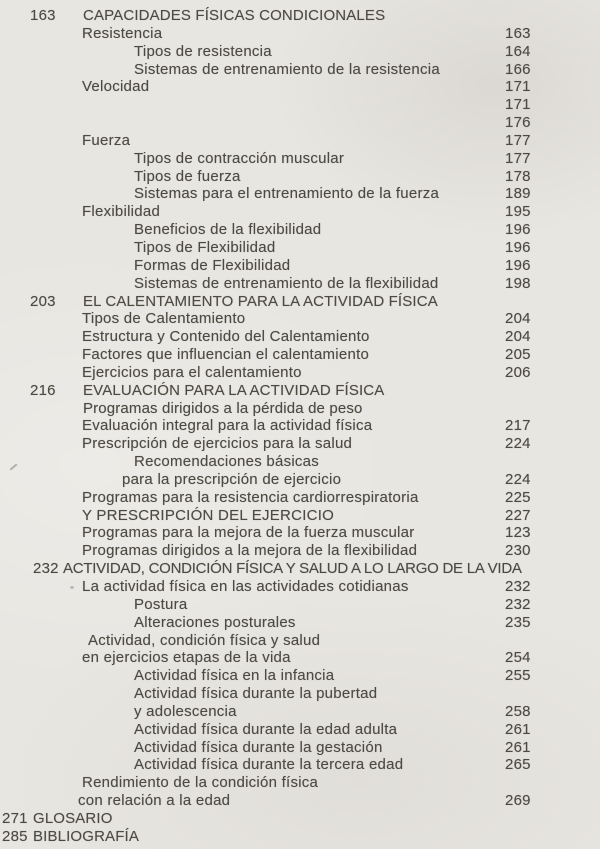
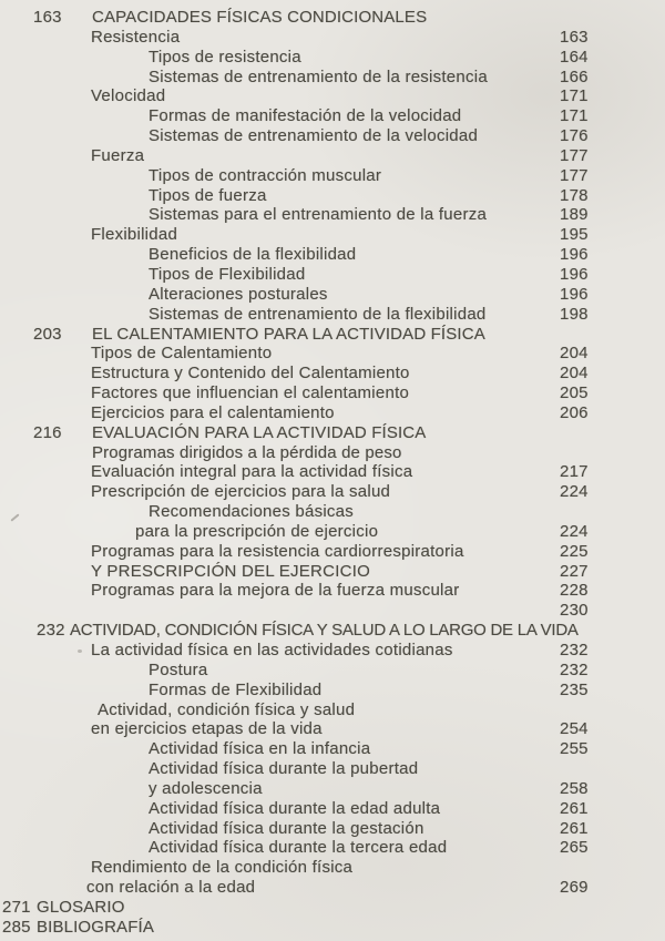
  163
  CAPACIDADES FÍSICAS CONDICIONALES
  Resistencia
  163
  Tipos de resistencia
  164
  Sistemas de entrenamiento de la resistencia
  166
  Velocidad
  171
+ Formas de manifestación de la velocidad
  171
+ Sistemas de entrenamiento de la velocidad
  176
  Fuerza
  177
  Tipos de contracción muscular
  177
  Tipos de fuerza
  178
  Sistemas para el entrenamiento de la fuerza
  189
  Flexibilidad
  195
  Beneficios de la flexibilidad
  196
  Tipos de Flexibilidad
  196
- Formas de Flexibilidad
+ Alteraciones posturales
  196
  Sistemas de entrenamiento de la flexibilidad
  198
  203
  EL CALENTAMIENTO PARA LA ACTIVIDAD FÍSICA
  Tipos de Calentamiento
  204
  Estructura y Contenido del Calentamiento
  204
  Factores que influencian el calentamiento
  205
  Ejercicios para el calentamiento
  206
  216
  EVALUACIÓN PARA LA ACTIVIDAD FÍSICA
  Programas dirigidos a la pérdida de peso
  Evaluación integral para la actividad física
  217
  Prescripción de ejercicios para la salud
  224
  Recomendaciones básicas
  para la prescripción de ejercicio
  224
  Programas para la resistencia cardiorrespiratoria
  225
  Y PRESCRIPCIÓN DEL EJERCICIO
  227
  Programas para la mejora de la fuerza muscular
- 123
+ 228
- Programas dirigidos a la mejora de la flexibilidad
  230
  232
  ACTIVIDAD, CONDICIÓN FÍSICA Y SALUD A LO LARGO DE LA VIDA
  La actividad física en las actividades cotidianas
  232
  Postura
  232
- Alteraciones posturales
+ Formas de Flexibilidad
  235
  Actividad, condición física y salud
  en ejercicios etapas de la vida
  254
  Actividad física en la infancia
  255
  Actividad física durante la pubertad
  y adolescencia
  258
  Actividad física durante la edad adulta
  261
  Actividad física durante la gestación
  261
  Actividad física durante la tercera edad
  265
  Rendimiento de la condición física
  con relación a la edad
  269
  271
  GLOSARIO
  285
  BIBLIOGRAFÍA
